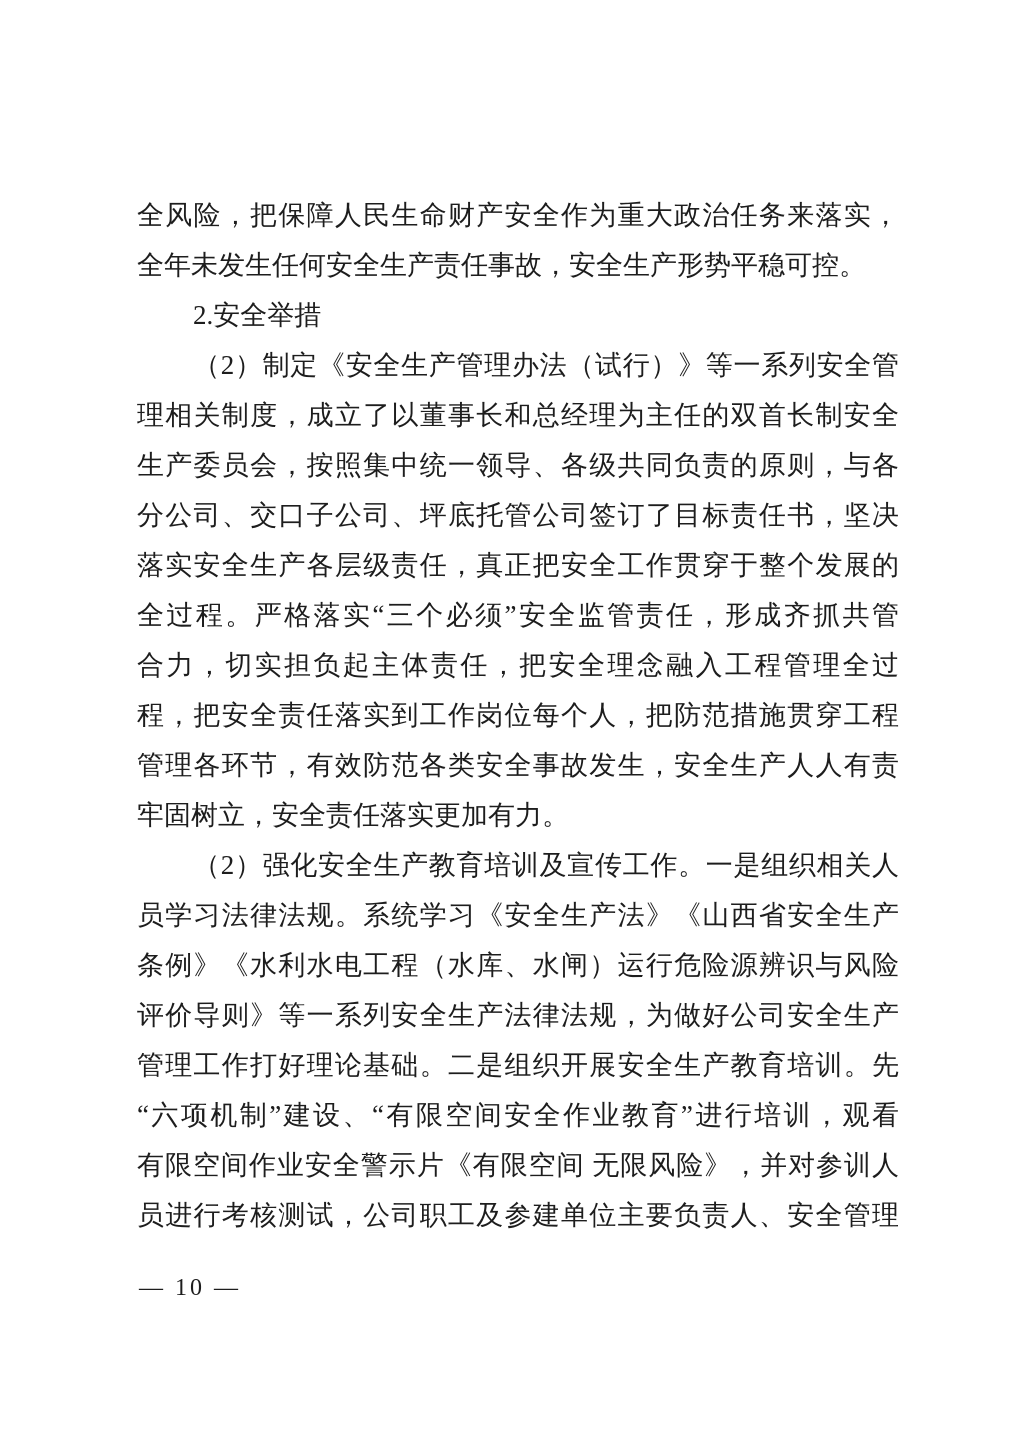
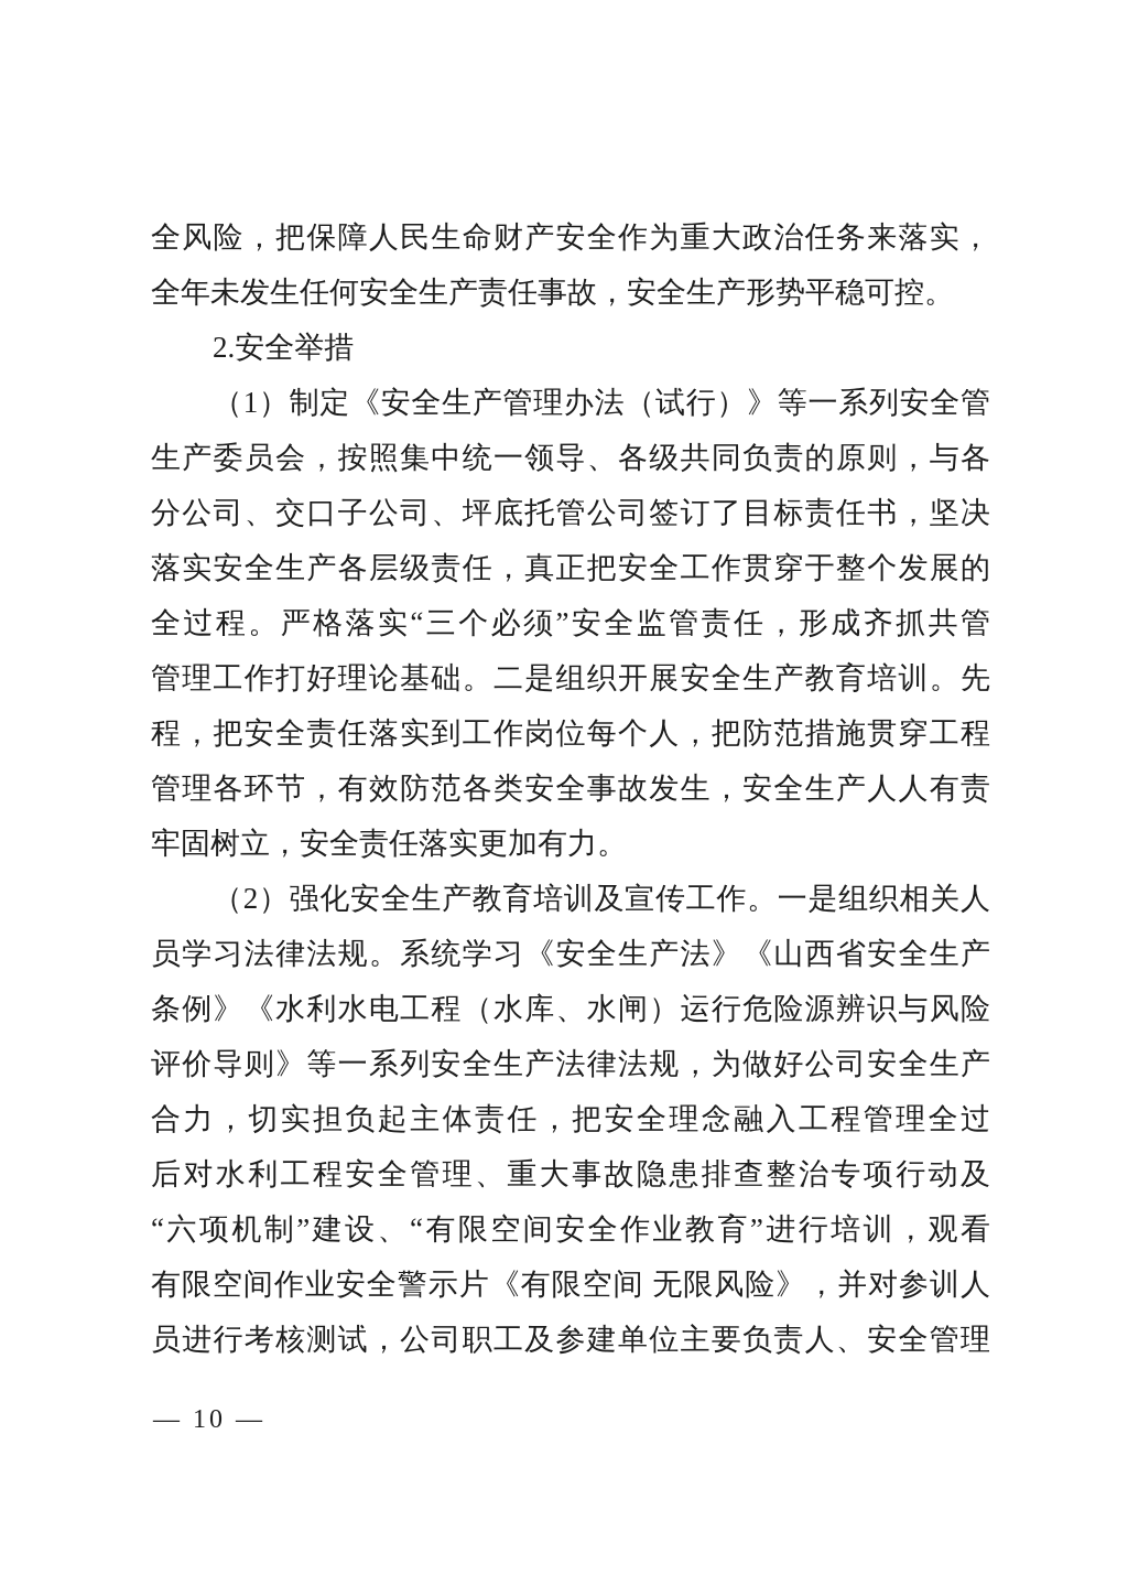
  全风险，把保障人民生命财产安全作为重大政治任务来落实，
  全年未发生任何安全生产责任事故，安全生产形势平稳可控。
  2.安全举措
- （2）制定《安全生产管理办法（试行）》等一系列安全管
+ （1）制定《安全生产管理办法（试行）》等一系列安全管
- 理相关制度，成立了以董事长和总经理为主任的双首长制安全
  生产委员会，按照集中统一领导、各级共同负责的原则，与各
  分公司、交口子公司、坪底托管公司签订了目标责任书，坚决
  落实安全生产各层级责任，真正把安全工作贯穿于整个发展的
  全过程。严格落实“三个必须”安全监管责任，形成齐抓共管
- 合力，切实担负起主体责任，把安全理念融入工程管理全过
+ 管理工作打好理论基础。二是组织开展安全生产教育培训。先
  程，把安全责任落实到工作岗位每个人，把防范措施贯穿工程
  管理各环节，有效防范各类安全事故发生，安全生产人人有责
  牢固树立，安全责任落实更加有力。
  （2）强化安全生产教育培训及宣传工作。一是组织相关人
  员学习法律法规。系统学习《安全生产法》《山西省安全生产
  条例》《水利水电工程（水库、水闸）运行危险源辨识与风险
  评价导则》等一系列安全生产法律法规，为做好公司安全生产
- 管理工作打好理论基础。二是组织开展安全生产教育培训。先
+ 合力，切实担负起主体责任，把安全理念融入工程管理全过
+ 后对水利工程安全管理、重大事故隐患排查整治专项行动及
  “六项机制”建设、“有限空间安全作业教育”进行培训，观看
  有限空间作业安全警示片《有限空间 无限风险》，并对参训人
  员进行考核测试，公司职工及参建单位主要负责人、安全管理
  — 10 —
